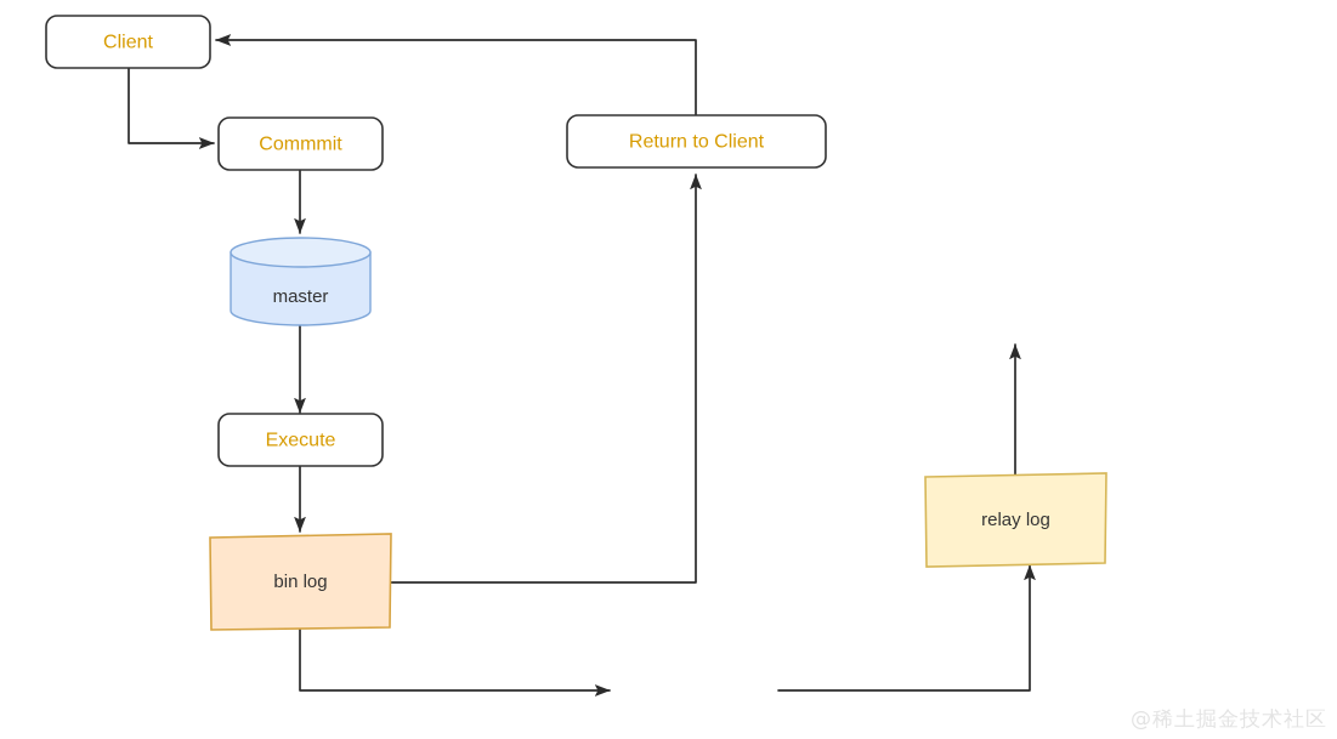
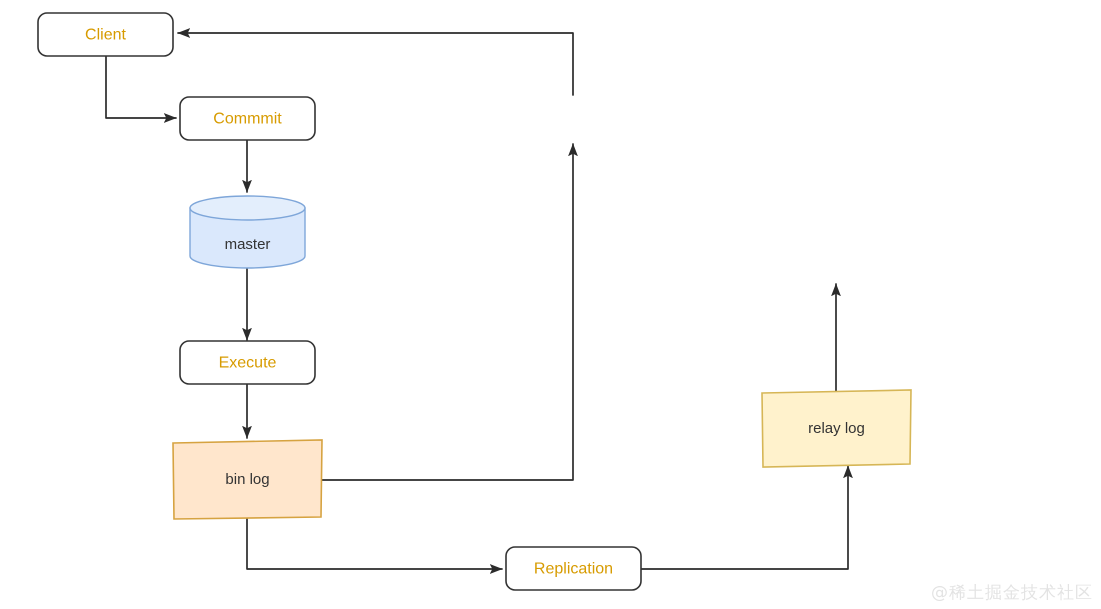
  Client
  Commmit
  master
  Execute
  bin log
+ Replication
  relay log
- Return to Client
  @稀土掘金技术社区
